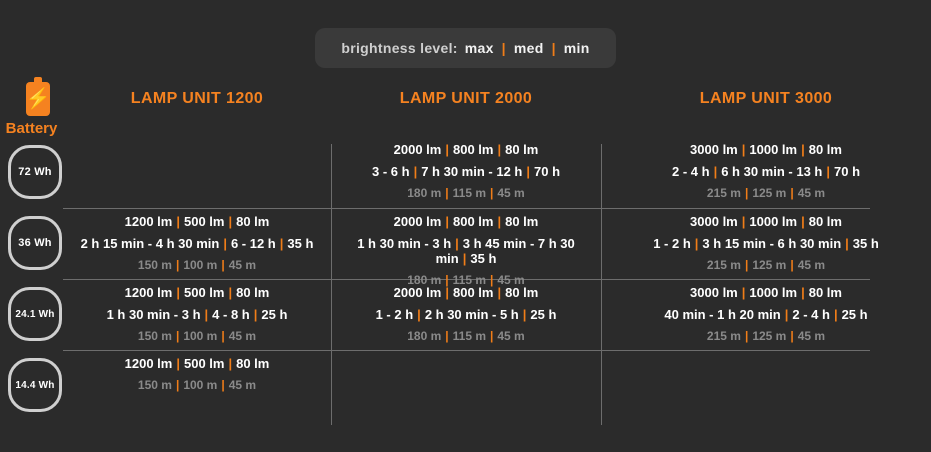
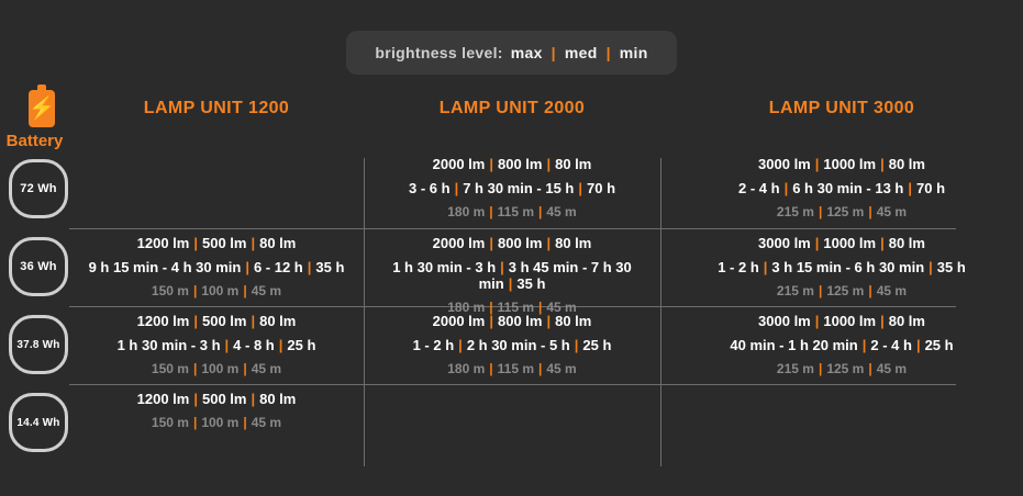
  brightness level:
  max
  |
  med
  |
  min
  ⚡
  Battery
  72 Wh
  36 Wh
- 24.1 Wh
+ 37.8 Wh
  14.4 Wh
  LAMP UNIT 1200
  LAMP UNIT 2000
  LAMP UNIT 3000
  2000 lm | 800 lm | 80 lm
- 3 - 6 h | 7 h 30 min - 12 h | 70 h
+ 3 - 6 h | 7 h 30 min - 15 h | 70 h
  180 m | 115 m | 45 m
  3000 lm | 1000 lm | 80 lm
  2 - 4 h | 6 h 30 min - 13 h | 70 h
  215 m | 125 m | 45 m
  1200 lm | 500 lm | 80 lm
- 2 h 15 min - 4 h 30 min | 6 - 12 h | 35 h
+ 9 h 15 min - 4 h 30 min | 6 - 12 h | 35 h
  150 m | 100 m | 45 m
  2000 lm | 800 lm | 80 lm
  1 h 30 min - 3 h | 3 h 45 min - 7 h 30 min | 35 h
  180 m | 115 m | 45 m
  3000 lm | 1000 lm | 80 lm
  1 - 2 h | 3 h 15 min - 6 h 30 min | 35 h
  215 m | 125 m | 45 m
  1200 lm | 500 lm | 80 lm
  1 h 30 min - 3 h | 4 - 8 h | 25 h
  150 m | 100 m | 45 m
  2000 lm | 800 lm | 80 lm
  1 - 2 h | 2 h 30 min - 5 h | 25 h
  180 m | 115 m | 45 m
  3000 lm | 1000 lm | 80 lm
  40 min - 1 h 20 min | 2 - 4 h | 25 h
  215 m | 125 m | 45 m
  1200 lm | 500 lm | 80 lm
  150 m | 100 m | 45 m
